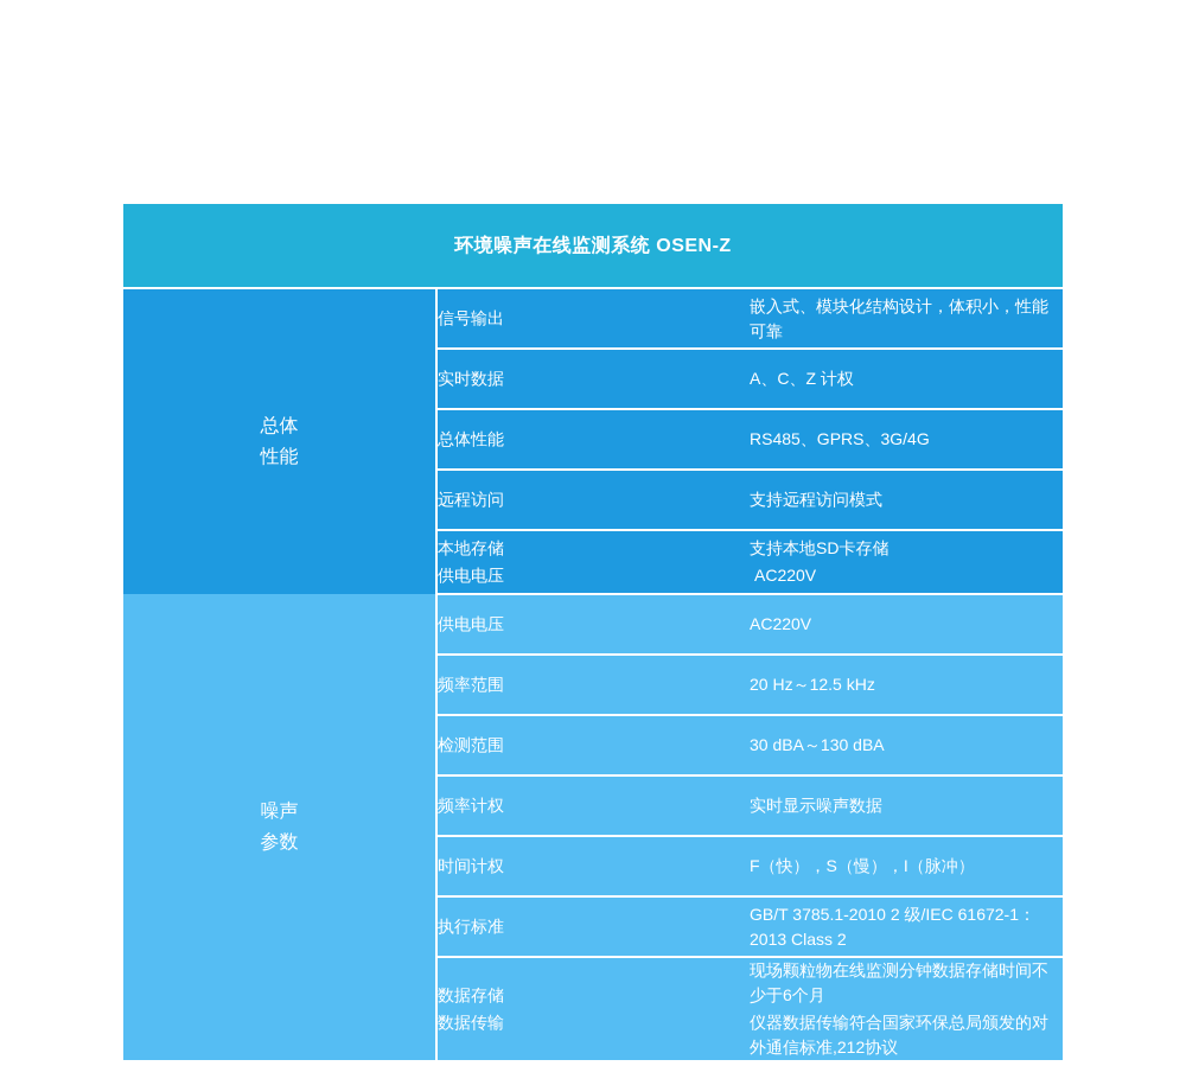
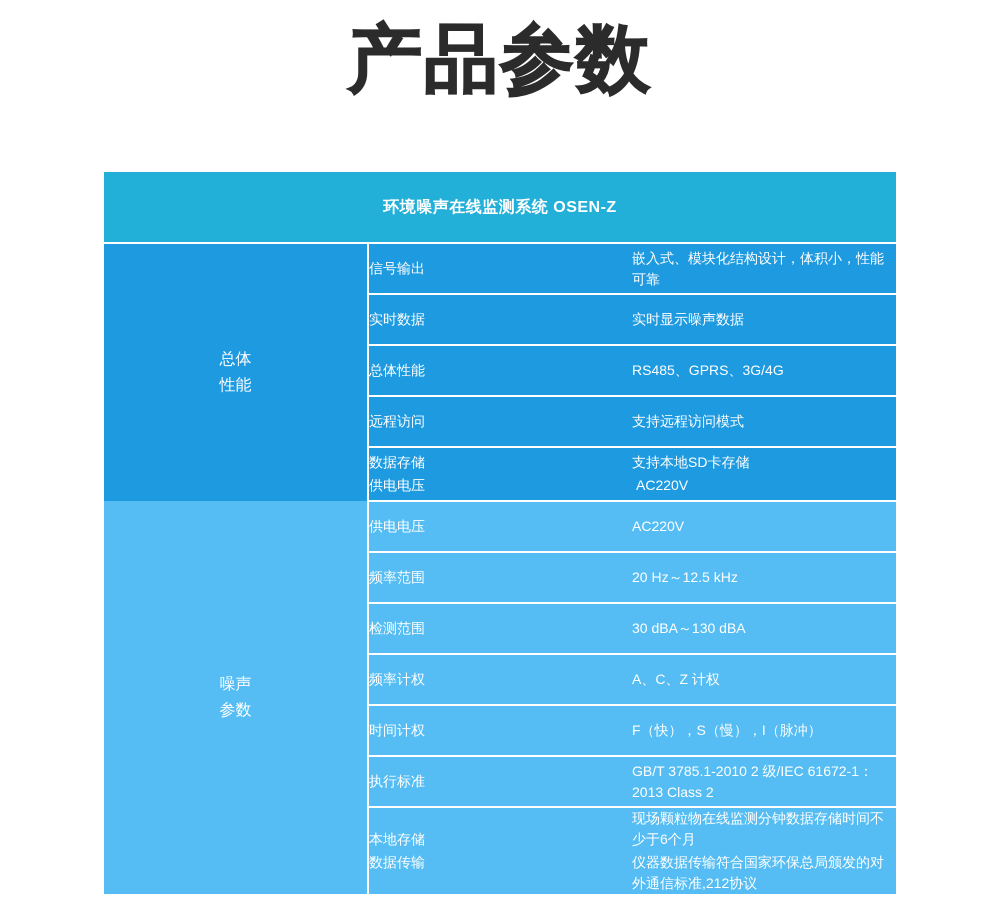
+ 产品参数
  环境噪声在线监测系统 OSEN-Z
  总体 性能	信号输出	嵌入式、模块化结构设计，体积小，性能可靠
- 实时数据	A、C、Z 计权
+ 实时数据	实时显示噪声数据
  总体性能	RS485、GPRS、3G/4G
  远程访问	支持远程访问模式
- 本地存储 供电电压	支持本地SD卡存储 AC220V
+ 数据存储 供电电压	支持本地SD卡存储 AC220V
  噪声 参数	供电电压	AC220V
  频率范围	20 Hz～12.5 kHz
  检测范围	30 dBA～130 dBA
- 频率计权	实时显示噪声数据
+ 频率计权	A、C、Z 计权
  时间计权	F（快），S（慢），I（脉冲）
  执行标准	GB/T 3785.1-2010 2 级/IEC 61672-1：2013 Class 2
- 数据存储 数据传输	现场颗粒物在线监测分钟数据存储时间不少于6个月 仪器数据传输符合国家环保总局颁发的对外通信标准,212协议
+ 本地存储 数据传输	现场颗粒物在线监测分钟数据存储时间不少于6个月 仪器数据传输符合国家环保总局颁发的对外通信标准,212协议
